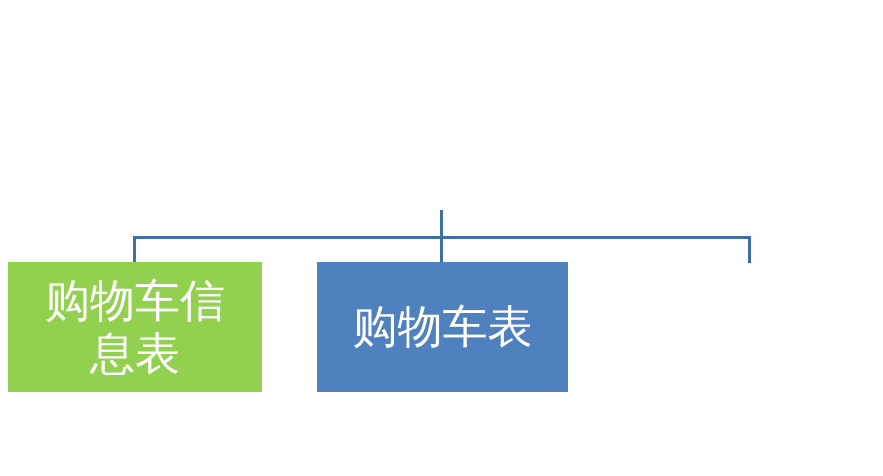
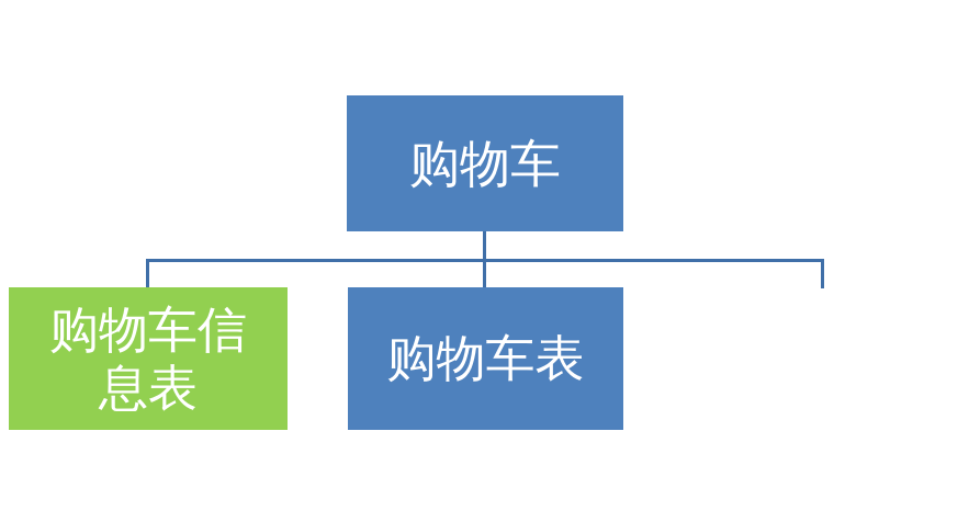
+ 购物车
  购物车信
  息表
  购物车表
